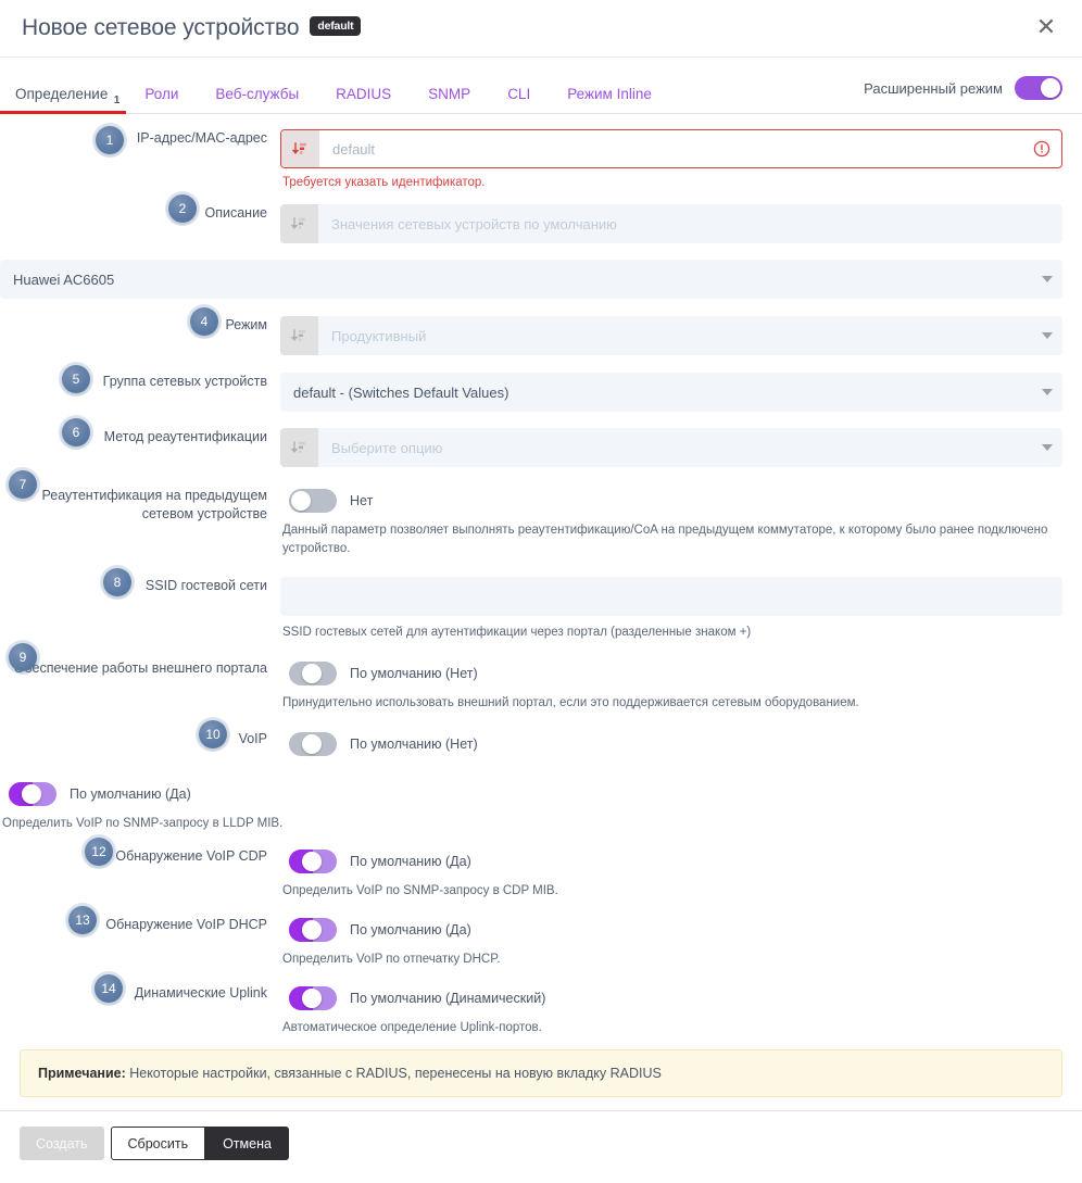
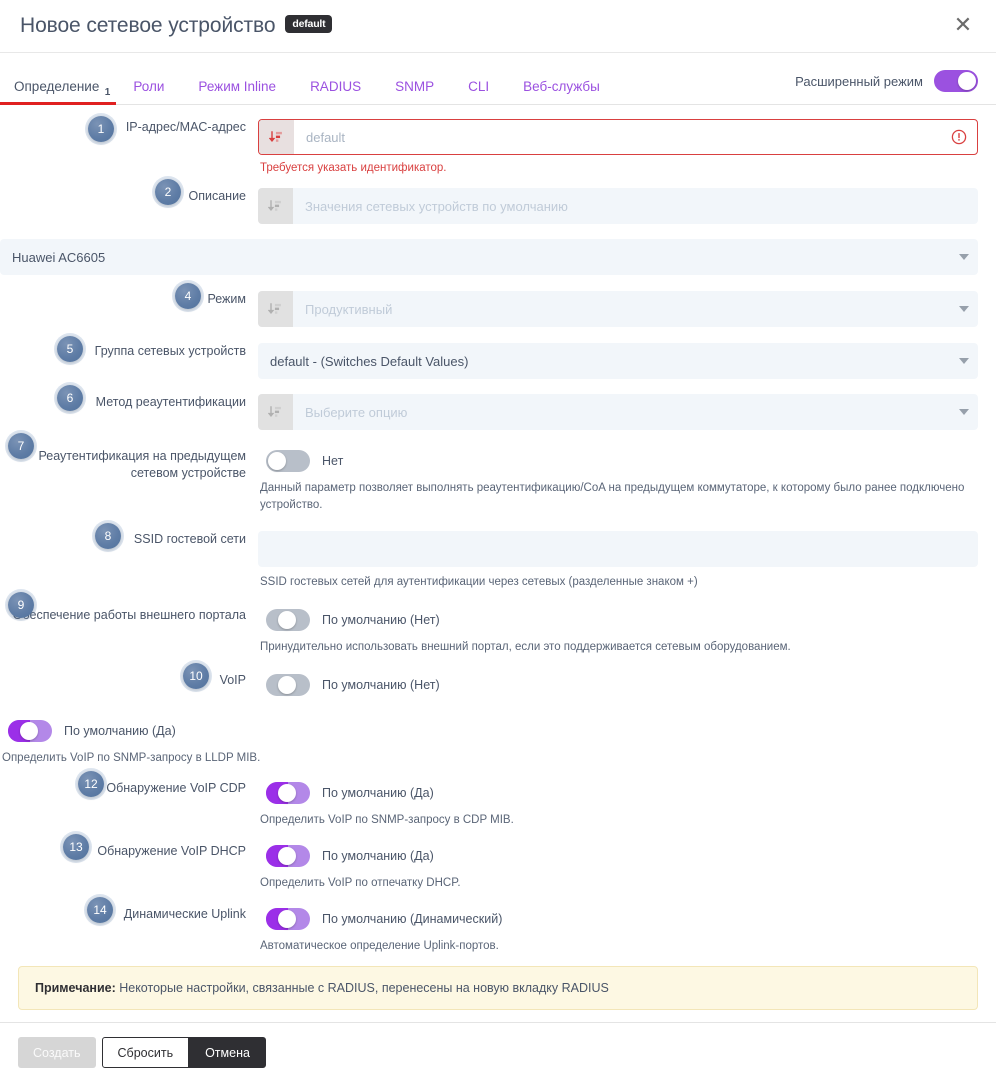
  Новое сетевое устройство default
  ✕
  Определение
  1
  Роли
- Веб-службы
+ Режим Inline
  RADIUS
  SNMP
  CLI
- Режим Inline
+ Веб-службы
  Расширенный режим
  1
  IP-адрес/MAC-адрес
  default
  Требуется указать идентификатор.
  2
  Описание
  Значения сетевых устройств по умолчанию
  Huawei AC6605
  4
  Режим
  Продуктивный
  5
  Группа сетевых устройств
  default - (Switches Default Values)
  6
  Метод реаутентификации
  Выберите опцию
  7
  Реаутентификация на предыдущем сетевом устройстве
  Нет
  Данный параметр позволяет выполнять реаутентификацию/CoA на предыдущем коммутаторе, к которому было ранее подключено устройство.
  8
  SSID гостевой сети
- SSID гостевых сетей для аутентификации через портал (разделенные знаком +)
+ SSID гостевых сетей для аутентификации через сетевых (разделенные знаком +)
  9
  еспечение работы внешнего портала
  По умолчанию (Нет)
  Принудительно использовать внешний портал, если это поддерживается сетевым оборудованием.
  10
  VoIP
  По умолчанию (Нет)
  По умолчанию (Да)
  Определить VoIP по SNMP-запросу в LLDP MIB.
  12
  Обнаружение VoIP CDP
  По умолчанию (Да)
  Определить VoIP по SNMP-запросу в CDP MIB.
  13
  Обнаружение VoIP DHCP
  По умолчанию (Да)
  Определить VoIP по отпечатку DHCP.
  14
  Динамические Uplink
  По умолчанию (Динамический)
  Автоматическое определение Uplink-портов.
  Примечание: Некоторые настройки, связанные с RADIUS, перенесены на новую вкладку RADIUS
  Создать
  Сбросить
  Отмена
